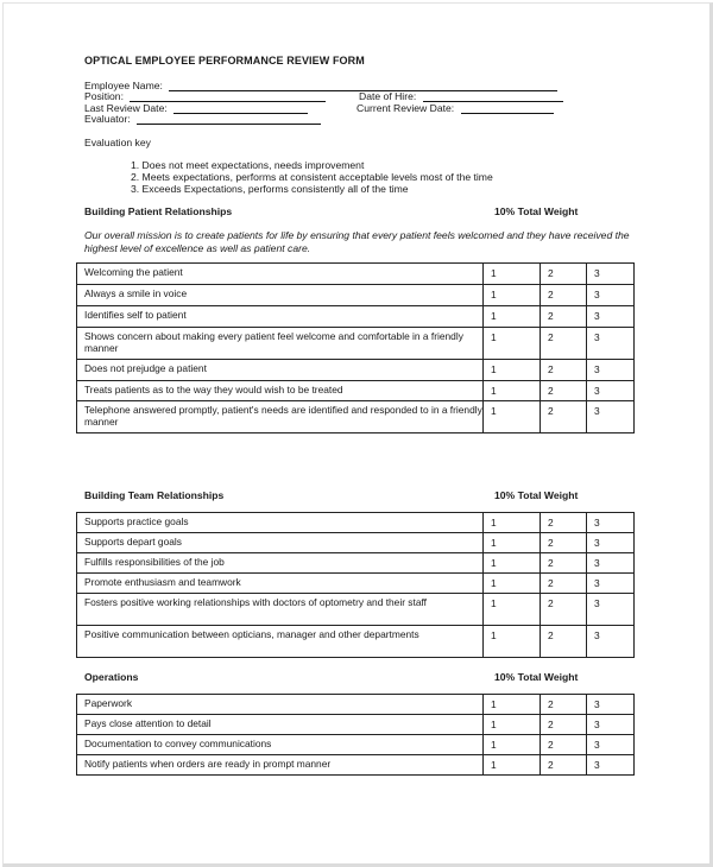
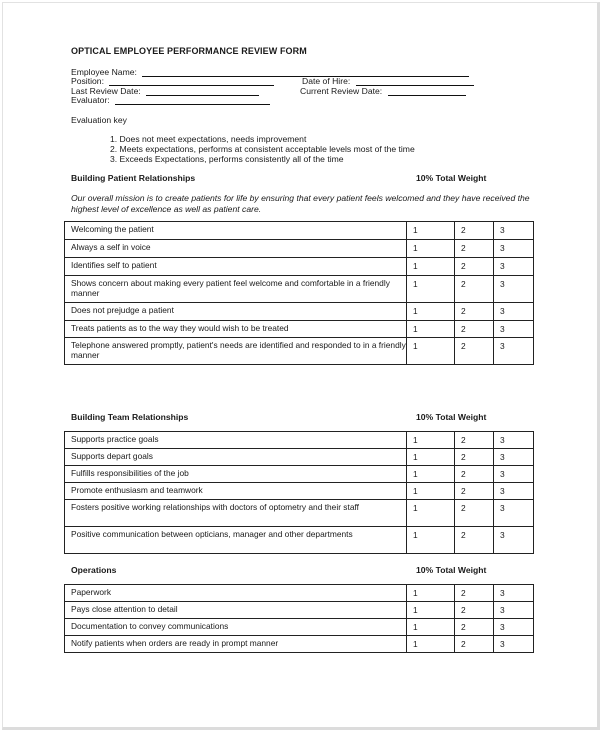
  OPTICAL EMPLOYEE PERFORMANCE REVIEW FORM
  Employee Name:
  Position:
  Date of Hire:
  Last Review Date:
  Current Review Date:
  Evaluator:
  Evaluation key
  1. Does not meet expectations, needs improvement
  2. Meets expectations, performs at consistent acceptable levels most of the time
  3. Exceeds Expectations, performs consistently all of the time
  Building Patient Relationships
  10% Total Weight
  Our overall mission is to create patients for life by ensuring that every patient feels welcomed and they have received the highest level of excellence as well as patient care.
  Welcoming the patient	1	2	3
- Always a smile in voice	1	2	3
+ Always a self in voice	1	2	3
  Identifies self to patient	1	2	3
  Shows concern about making every patient feel welcome and comfortable in a friendly manner	1	2	3
  Does not prejudge a patient	1	2	3
  Treats patients as to the way they would wish to be treated	1	2	3
  Telephone answered promptly, patient's needs are identified and responded to in a friendly manner	1	2	3
  Building Team Relationships
  10% Total Weight
  Supports practice goals	1	2	3
  Supports depart goals	1	2	3
  Fulfills responsibilities of the job	1	2	3
  Promote enthusiasm and teamwork	1	2	3
  Fosters positive working relationships with doctors of optometry and their staff	1	2	3
  Positive communication between opticians, manager and other departments	1	2	3
  Operations
  10% Total Weight
  Paperwork	1	2	3
  Pays close attention to detail	1	2	3
  Documentation to convey communications	1	2	3
  Notify patients when orders are ready in prompt manner	1	2	3
